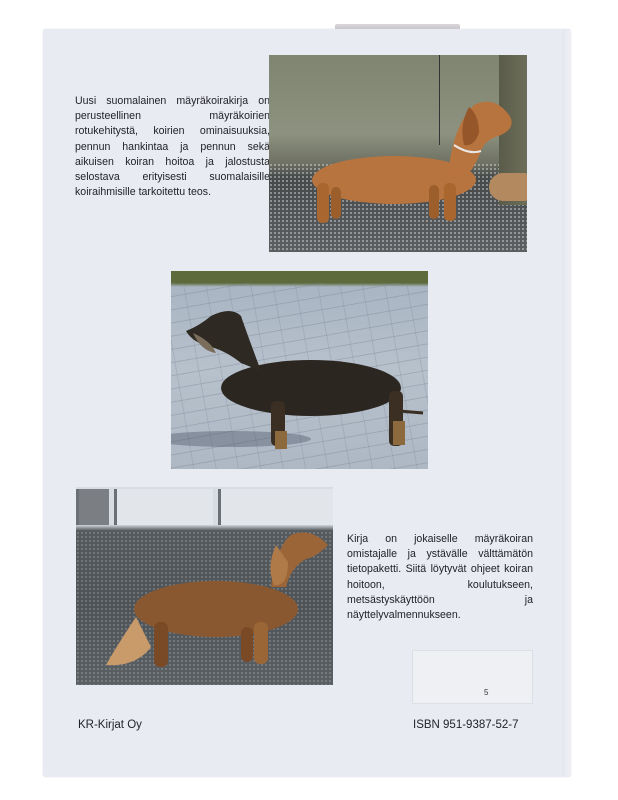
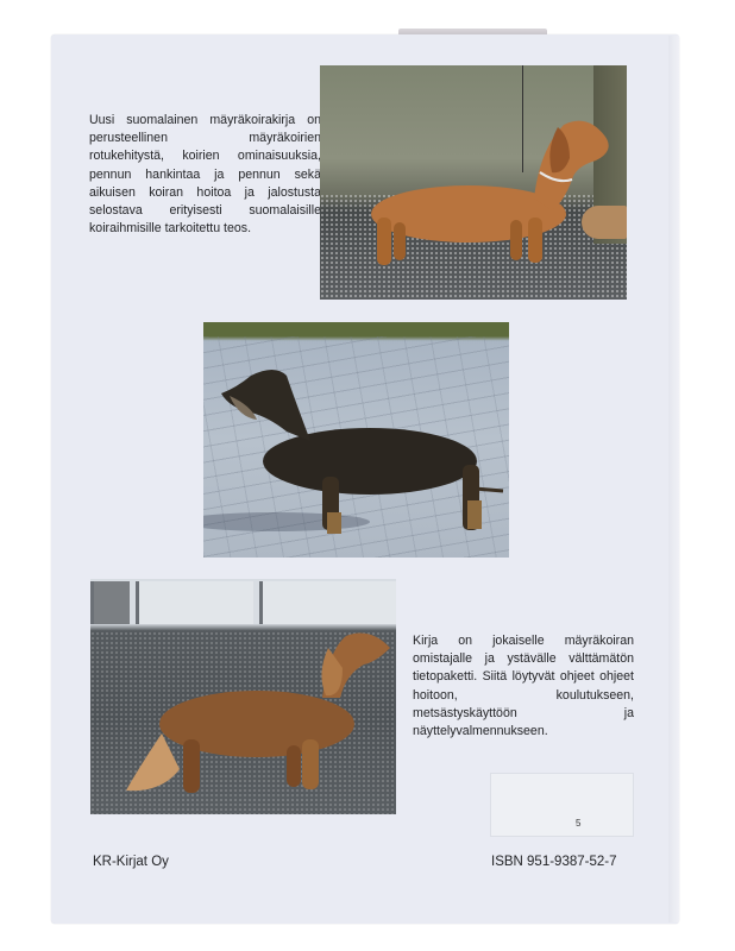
  Uusi suomalainen mäyräkoirakirja on perusteellinen mäyräkoirien rotukehitystä, koirien ominaisuuksia pennun hankintaa ja pennun sekä aikuisen koiran hoitoa ja jalostusta selostava erityisesti suomalaisille koiraihmisille tarkoitettu teos.
- Kirja on jokaiselle mäyräkoiran omistajalle ja ystävälle välttämätön tietopaketti. Siitä löytyvät ohjeet koiran hoitoon, koulutukseen, metsästyskäyttöön ja näyttelyvalmennukseen.
+ Kirja on jokaiselle mäyräkoiran omistajalle ja ystävälle välttämätön tietopaketti. Siitä löytyvät ohjeet ohjeet hoitoon, koulutukseen, metsästyskäyttöön ja näyttelyvalmennukseen.
  5
  KR-Kirjat Oy
  ISBN 951-9387-52-7
